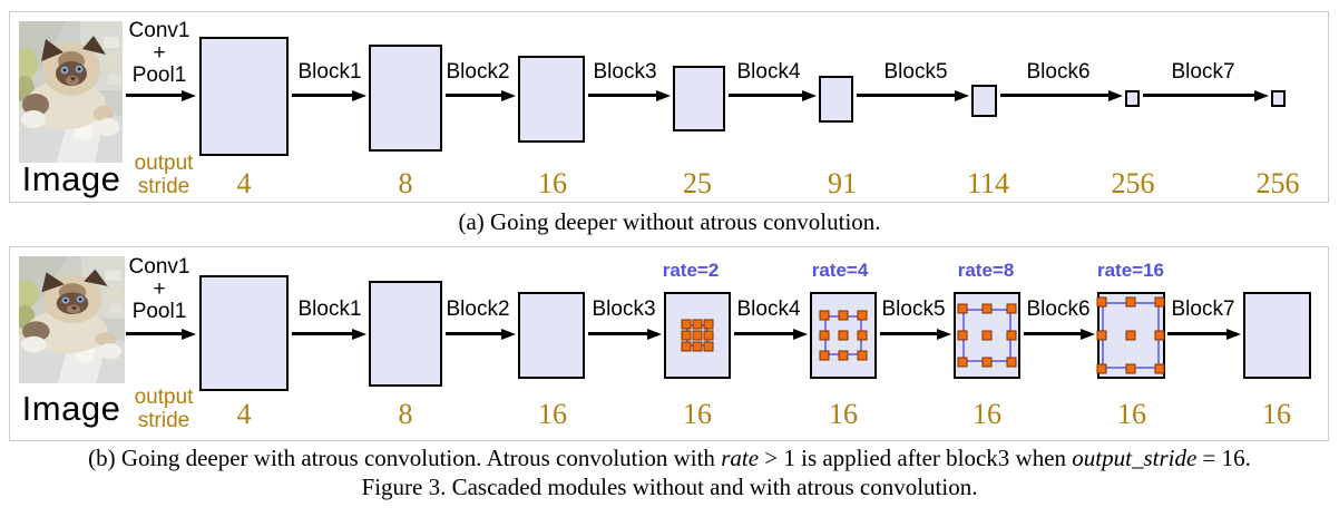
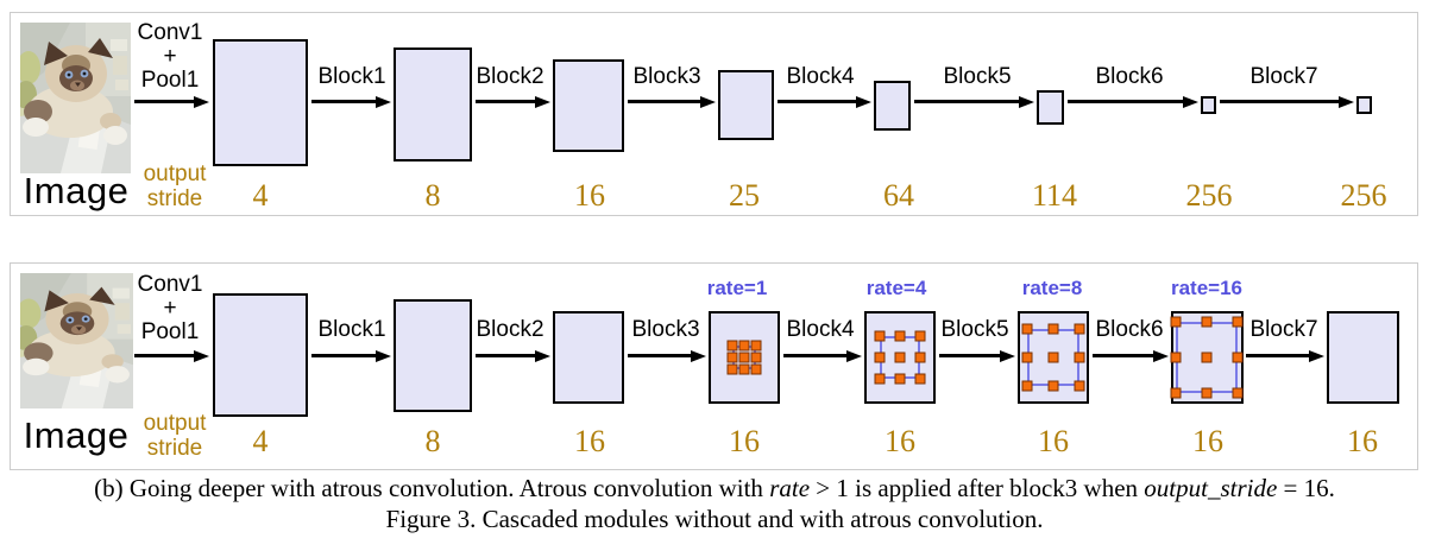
  Image
  Conv1
  +
  Pool1
  output
  stride
  Block1
  Block2
  Block3
  Block4
  Block5
  Block6
  Block7
  4
  8
  16
  25
- 91
+ 64
  114
  256
  256
- (a) Going deeper without atrous convolution.
  Image
  Conv1
  +
  Pool1
  output
  stride
  Block1
  Block2
  Block3
  Block4
  Block5
  Block6
  Block7
- rate=2
+ rate=1
  rate=4
  rate=8
  rate=16
  4
  8
  16
  16
  16
  16
  16
  16
  (b) Going deeper with atrous convolution. Atrous convolution with rate > 1 is applied after block3 when output_stride = 16.
  Figure 3. Cascaded modules without and with atrous convolution.
